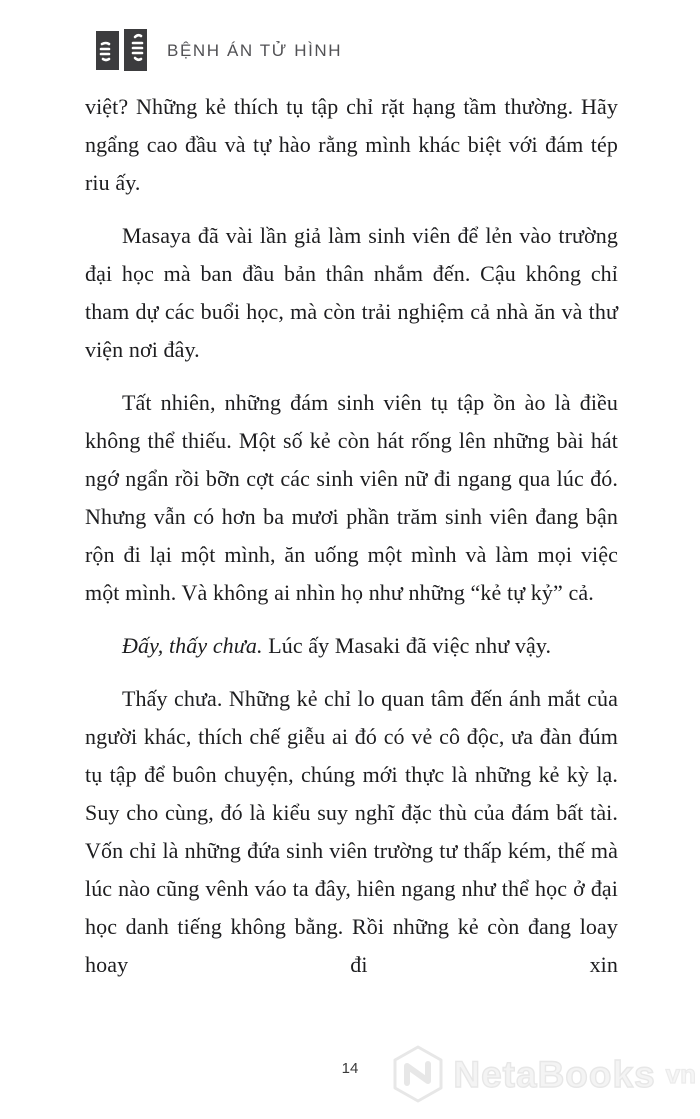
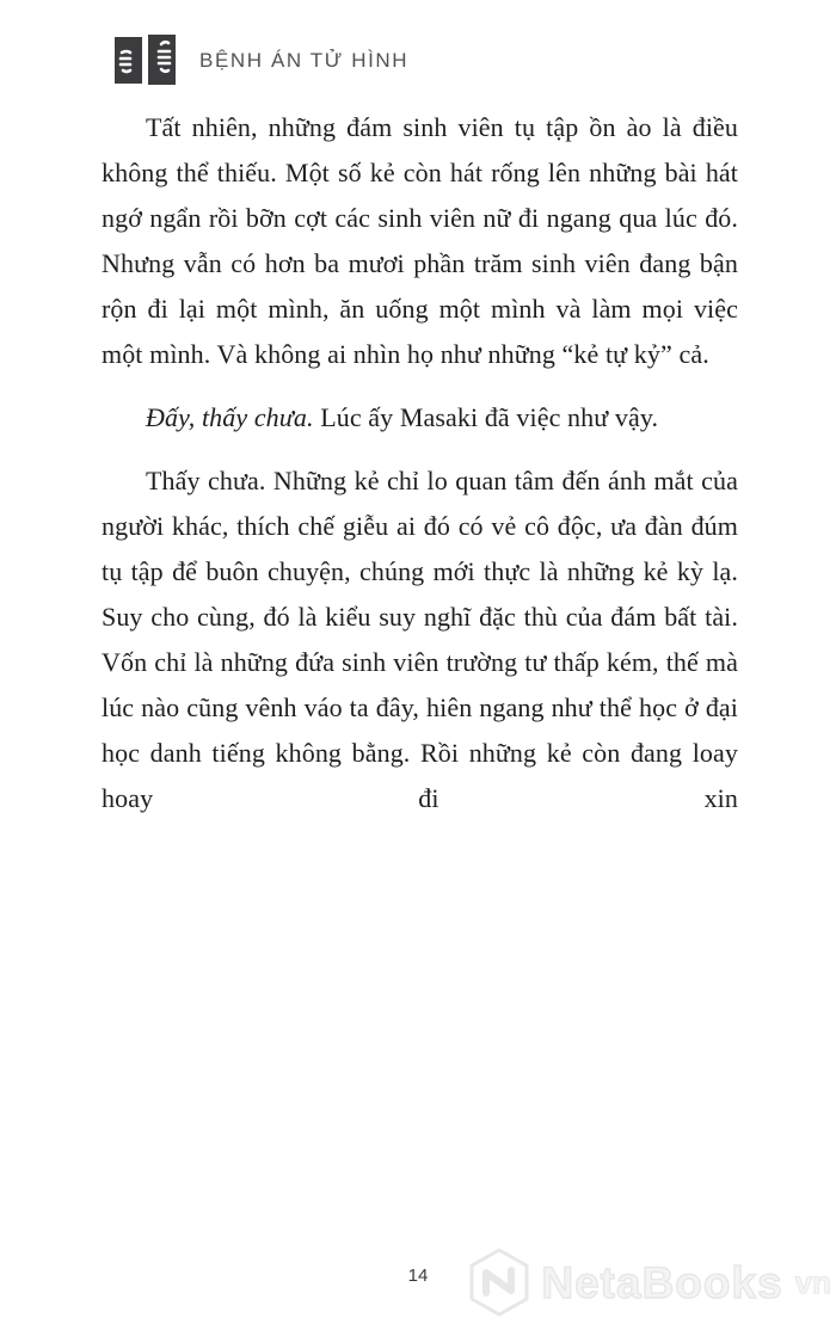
  BỆNH ÁN TỬ HÌNH
- việt? Những kẻ thích tụ tập chỉ rặt hạng tầm thường. Hãy ngẩng cao đầu và tự hào rằng mình khác biệt với đám tép riu ấy.
- Masaya đã vài lần giả làm sinh viên để lẻn vào trường đại học mà ban đầu bản thân nhắm đến. Cậu không chỉ tham dự các buổi học, mà còn trải nghiệm cả nhà ăn và thư viện nơi đây.
  Tất nhiên, những đám sinh viên tụ tập ồn ào là điều không thể thiếu. Một số kẻ còn hát rống lên những bài hát ngớ ngẩn rồi bỡn cợt các sinh viên nữ đi ngang qua lúc đó. Nhưng vẫn có hơn ba mươi phần trăm sinh viên đang bận rộn đi lại một mình, ăn uống một mình và làm mọi việc một mình. Và không ai nhìn họ như những “kẻ tự kỷ” cả.
  Đấy, thấy chưa. Lúc ấy Masaki đã việc như vậy.
  Thấy chưa. Những kẻ chỉ lo quan tâm đến ánh mắt của người khác, thích chế giễu ai đó có vẻ cô độc, ưa đàn đúm tụ tập để buôn chuyện, chúng mới thực là những kẻ kỳ lạ. Suy cho cùng, đó là kiểu suy nghĩ đặc thù của đám bất tài. Vốn chỉ là những đứa sinh viên trường tư thấp kém, thế mà lúc nào cũng vênh váo ta đây, hiên ngang như thể học ở đại học danh tiếng không bằng. Rồi những kẻ còn đang loay hoay đi xin
  14
  NetaBooks
